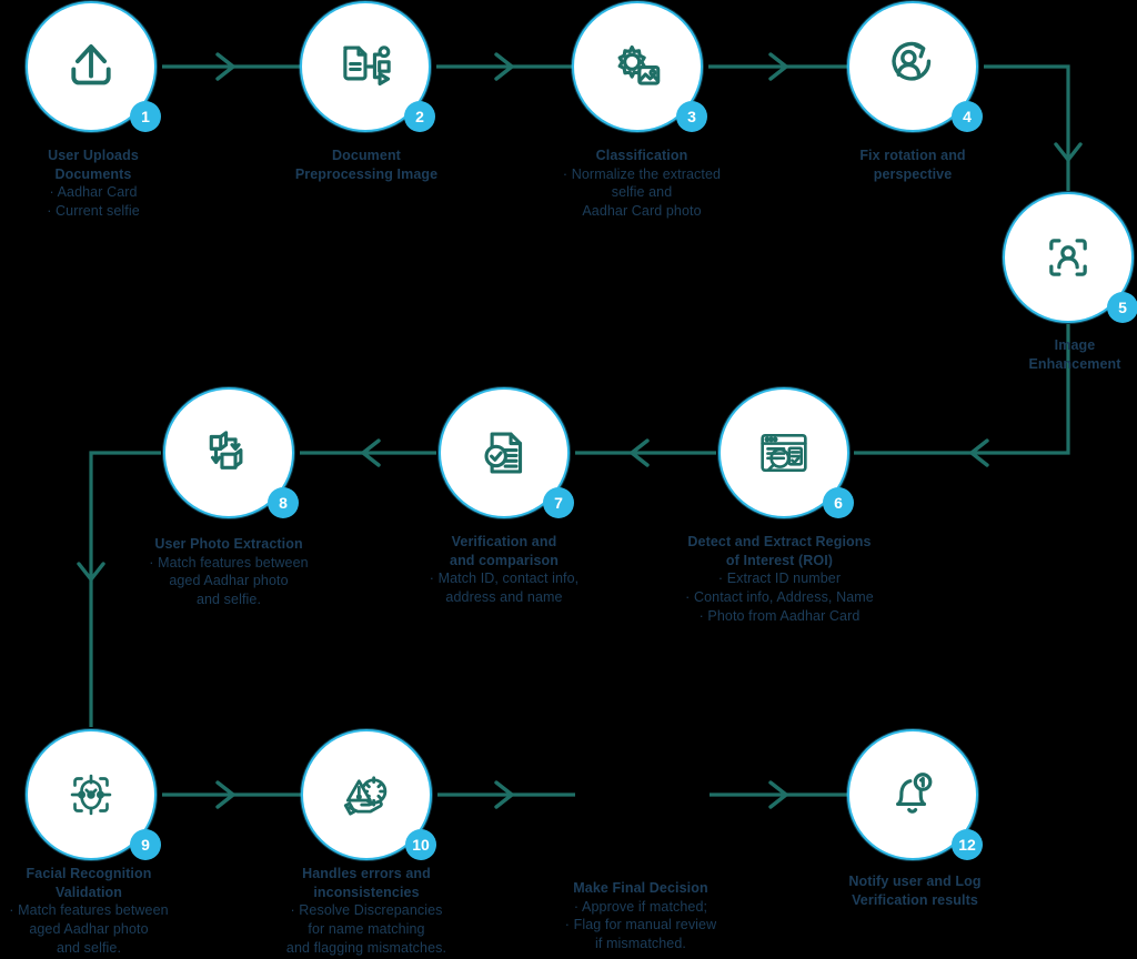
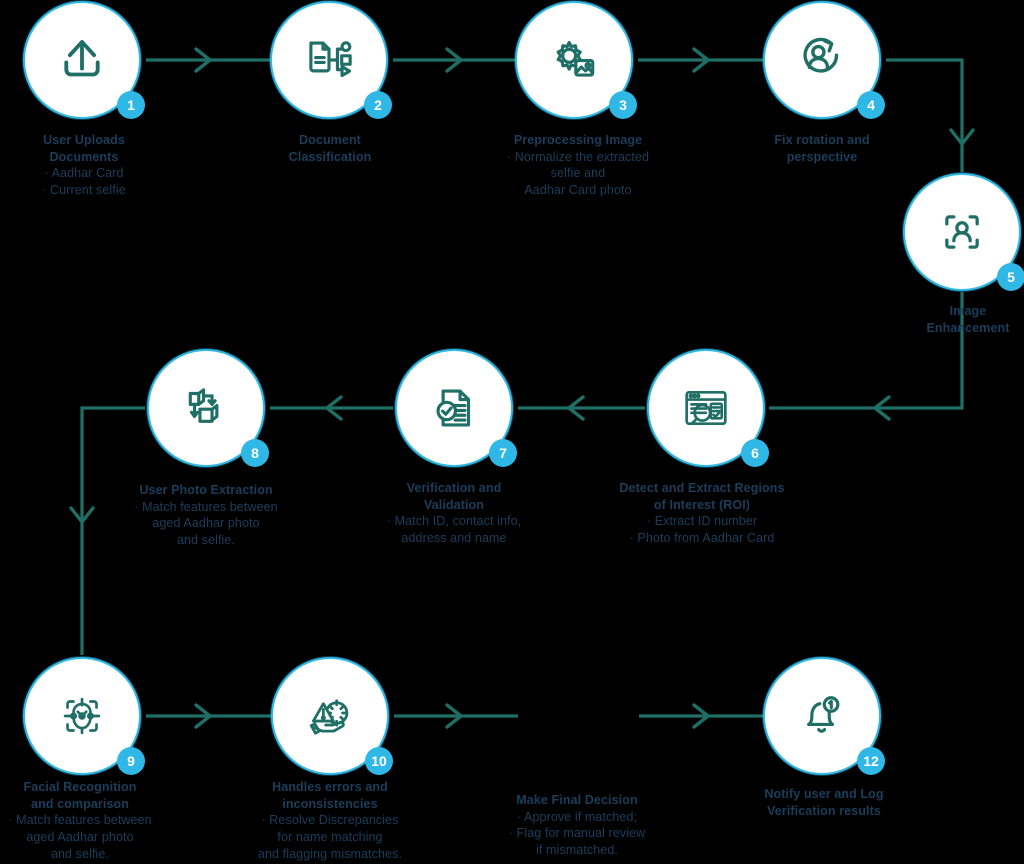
  1
  User Uploads
  Documents
  · Aadhar Card
  · Current selfie
  2
  Document
- Preprocessing Image
+ Classification
  3
- Classification
+ Preprocessing Image
  · Normalize the extracted
  selfie and
  Aadhar Card photo
  4
  Fix rotation and
  perspective
  5
  Image
  Enhancement
  6
  Detect and Extract Regions
  of Interest (ROI)
  · Extract ID number
- · Contact info, Address, Name
  · Photo from Aadhar Card
  7
  Verification and
- and comparison
+ Validation
  · Match ID, contact info,
  address and name
  8
  User Photo Extraction
  · Match features between
  aged Aadhar photo
  and selfie.
  9
  Facial Recognition
- Validation
+ and comparison
  · Match features between
  aged Aadhar photo
  and selfie.
  10
  Handles errors and
  inconsistencies
  · Resolve Discrepancies
  for name matching
  and flagging mismatches.
  Make Final Decision
  · Approve if matched;
  · Flag for manual review
  if mismatched.
  12
  Notify user and Log
  Verification results
